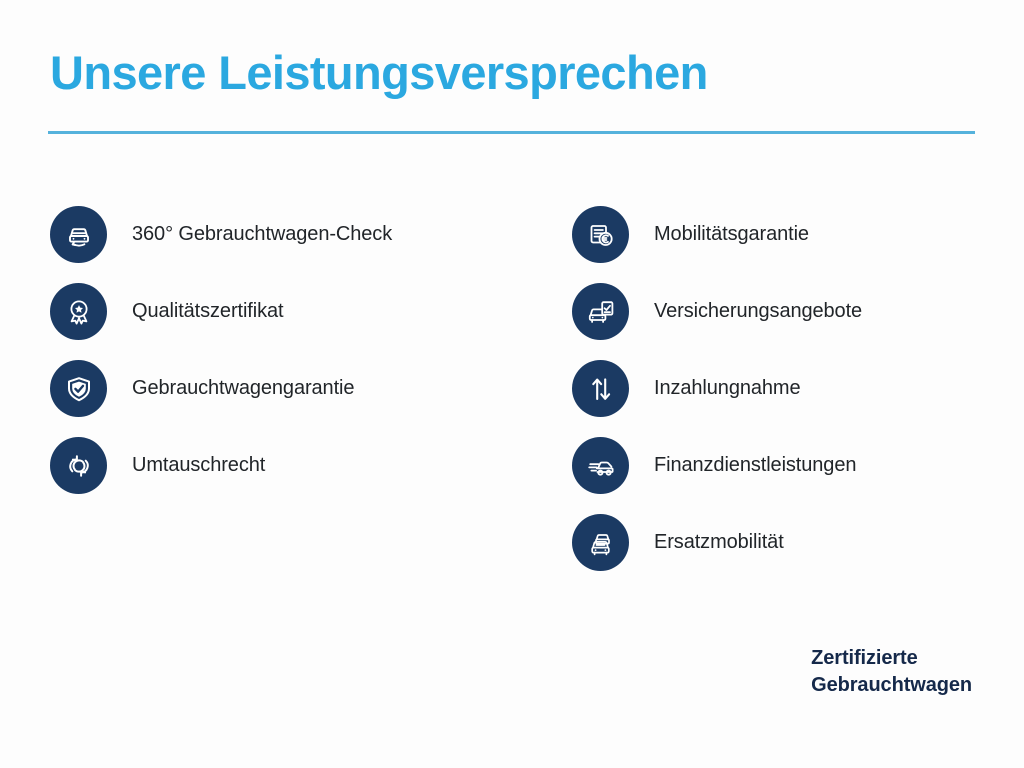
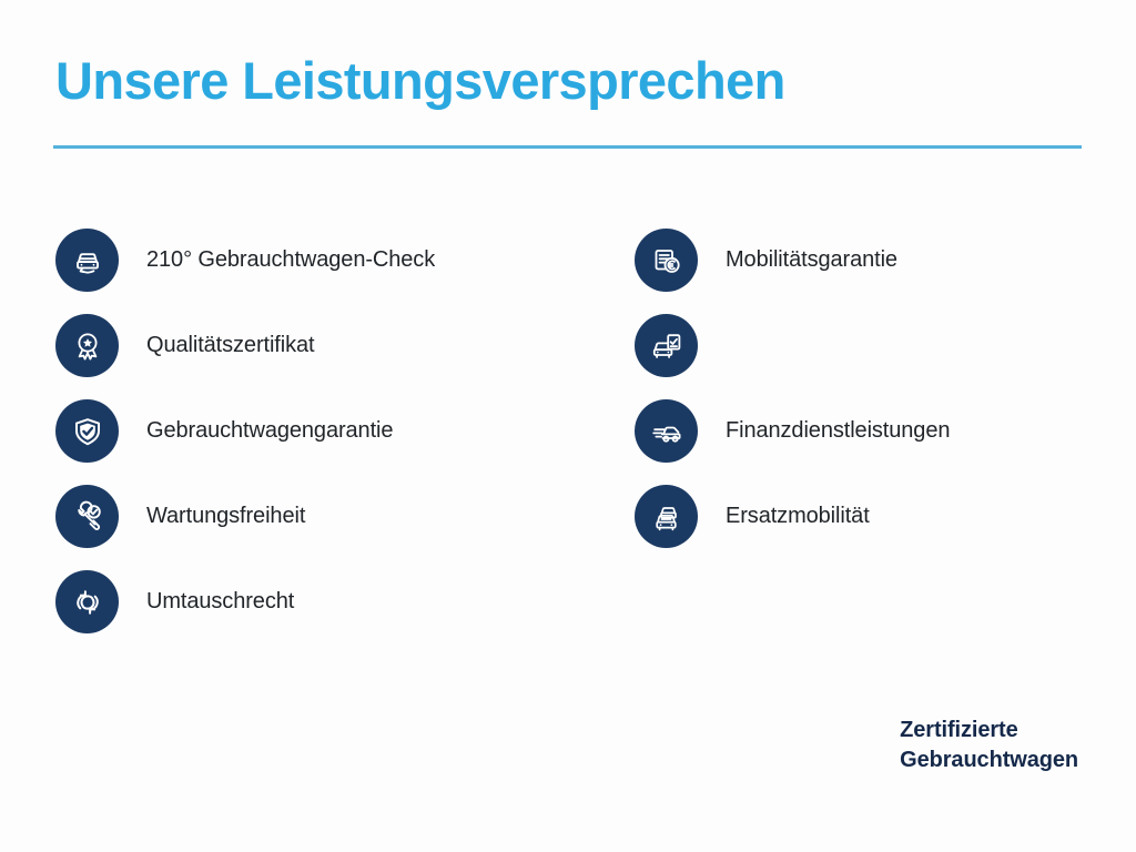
  Unsere Leistungsversprechen
- 360° Gebrauchtwagen-Check
+ 210° Gebrauchtwagen-Check
  Qualitätszertifikat
  Gebrauchtwagengarantie
+ Wartungsfreiheit
  Umtauschrecht
  Mobilitätsgarantie
- Versicherungsangebote
- Inzahlungnahme
  Finanzdienstleistungen
  Ersatzmobilität
  Zertifizierte
  Gebrauchtwagen
